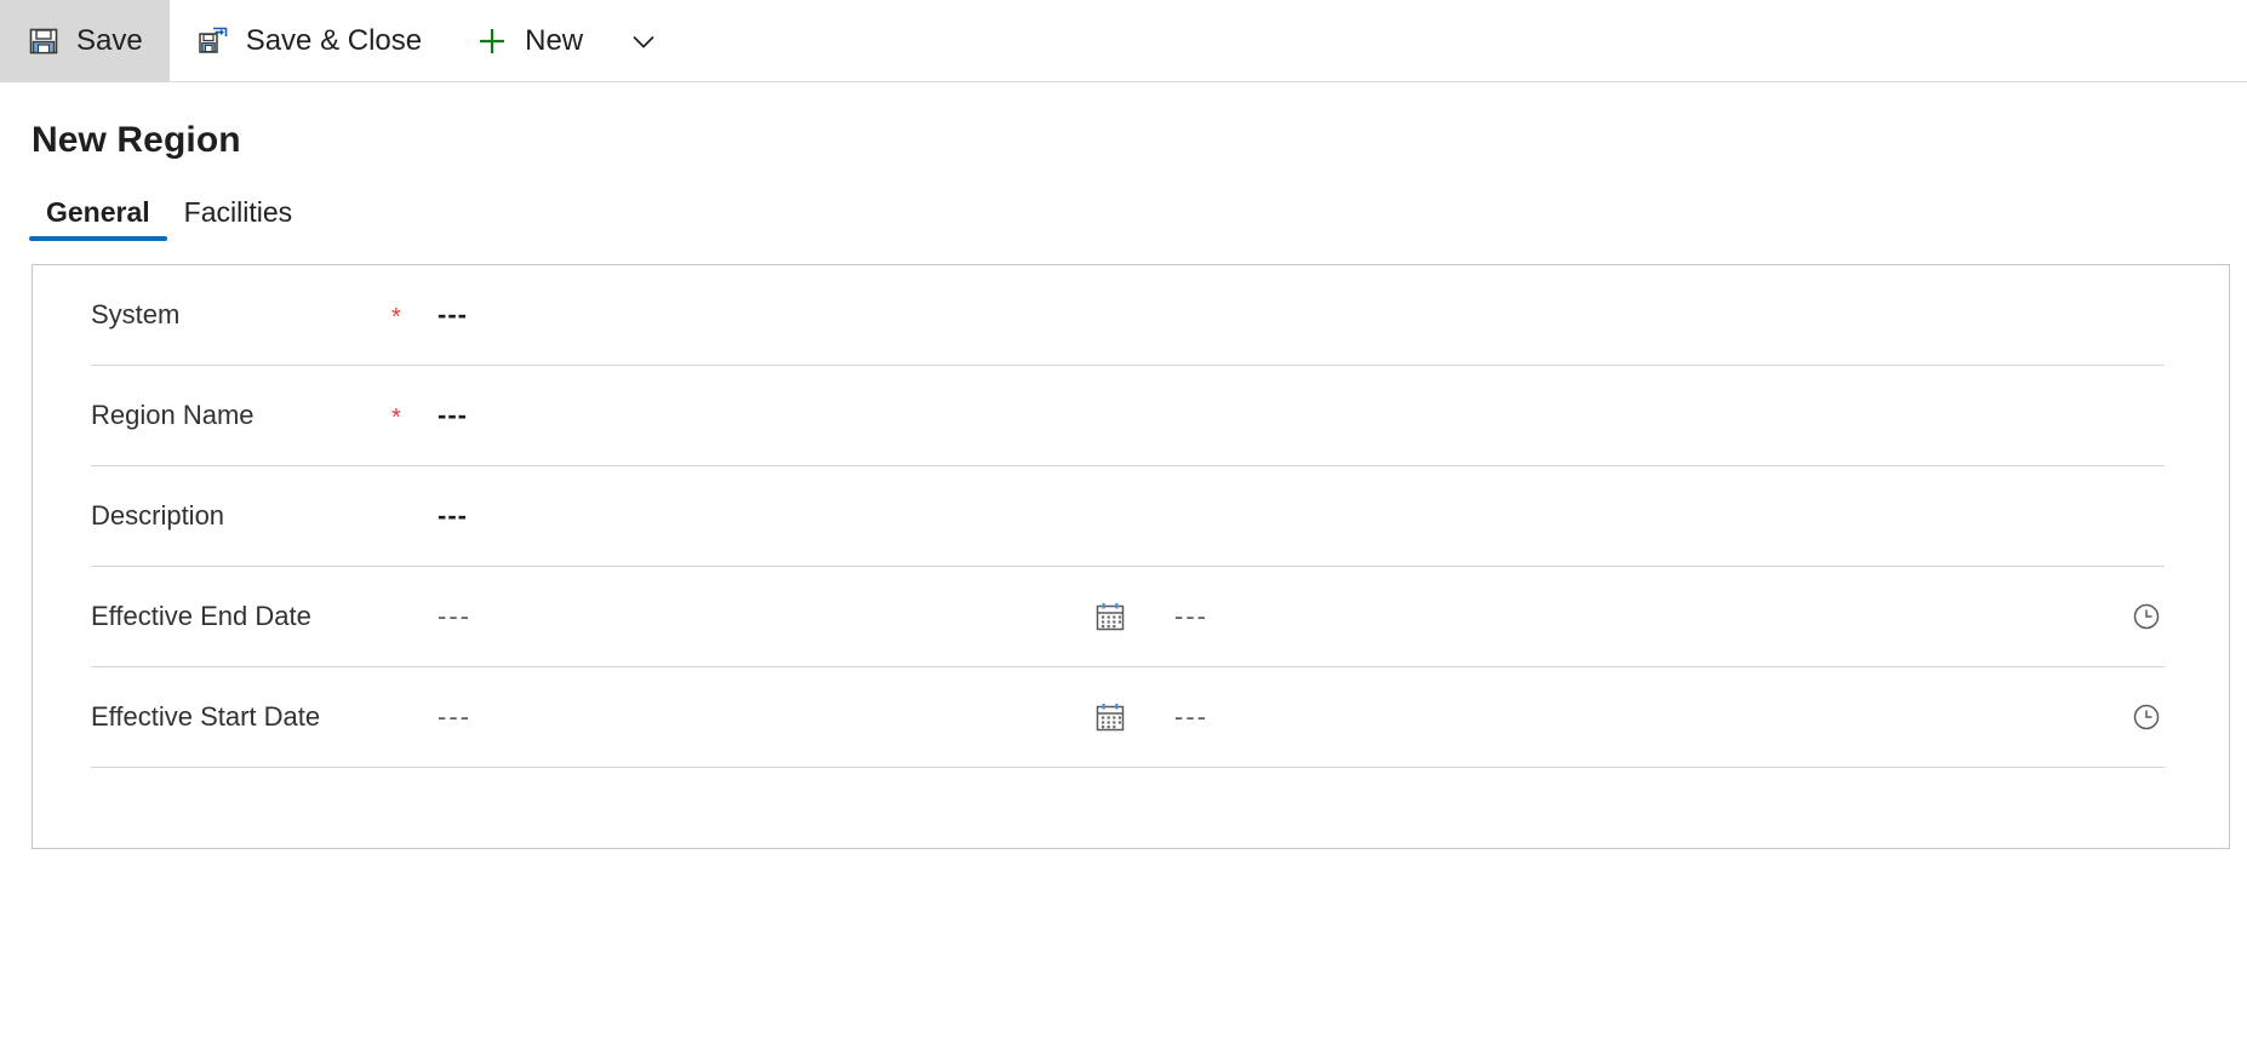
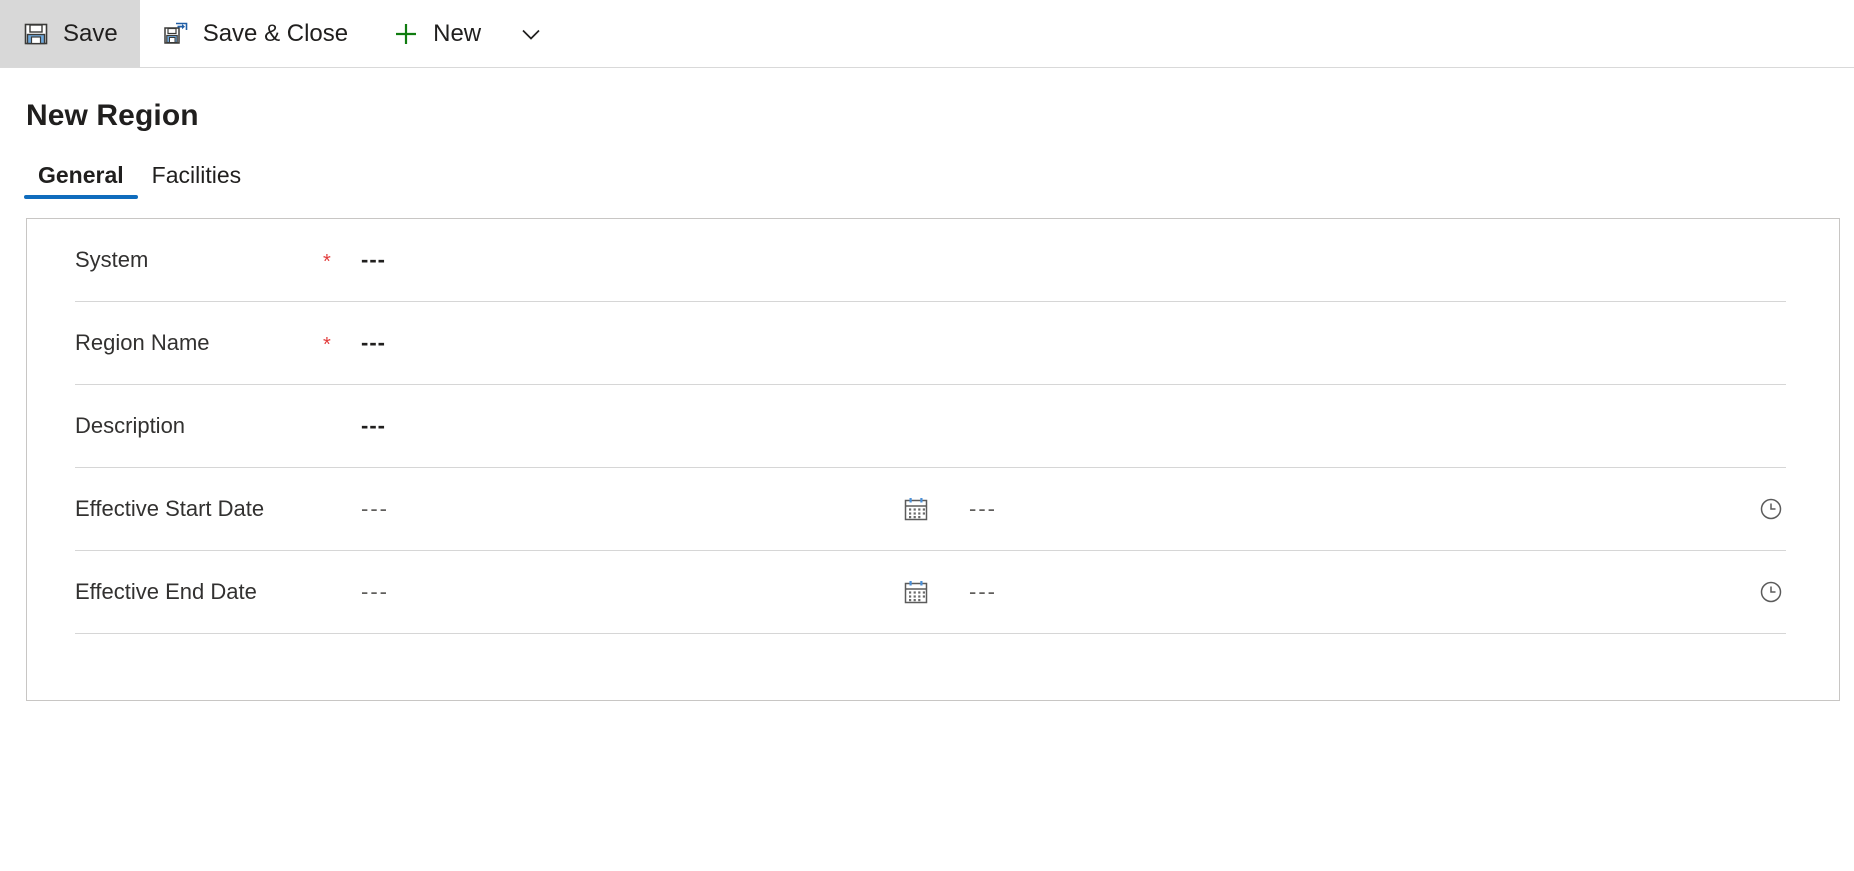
  Save
  Save & Close
  New
  New Region
  General
  Facilities
  System
  *
  ---
  Region Name
  *
  ---
  Description
  ---
- Effective End Date
+ Effective Start Date
  ---
  ---
- Effective Start Date
+ Effective End Date
  ---
  ---
